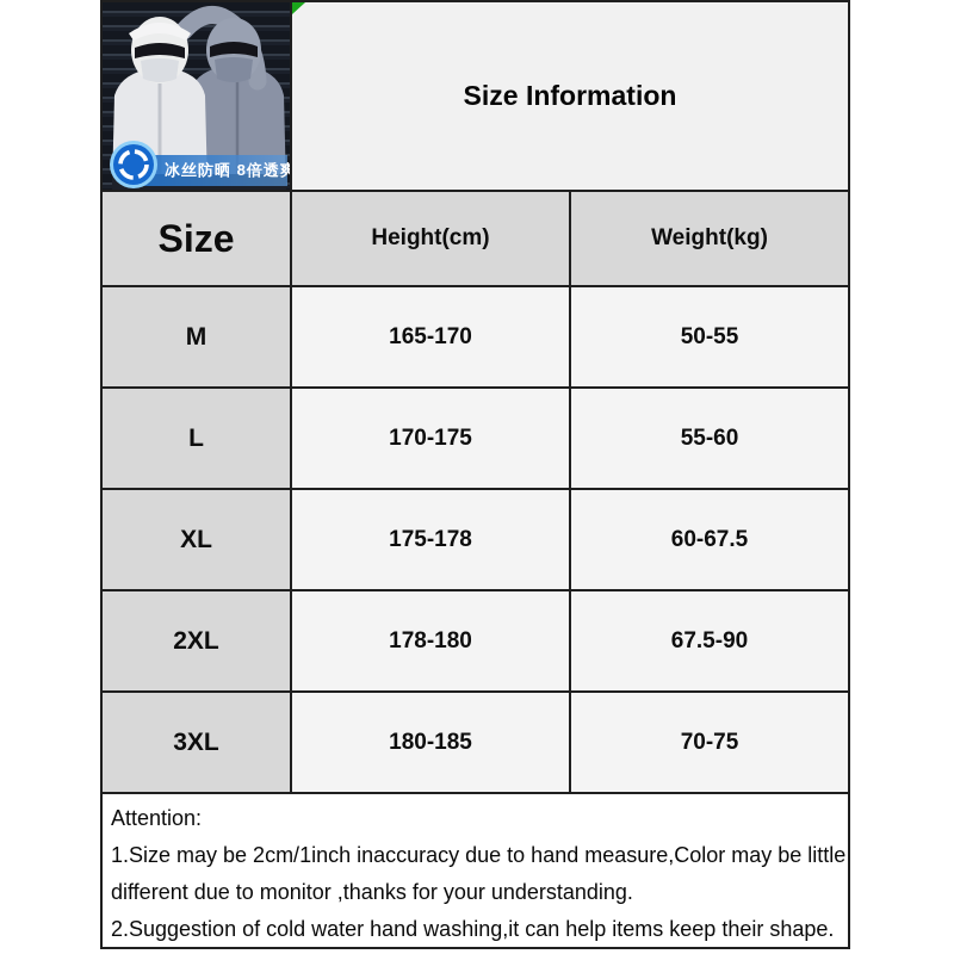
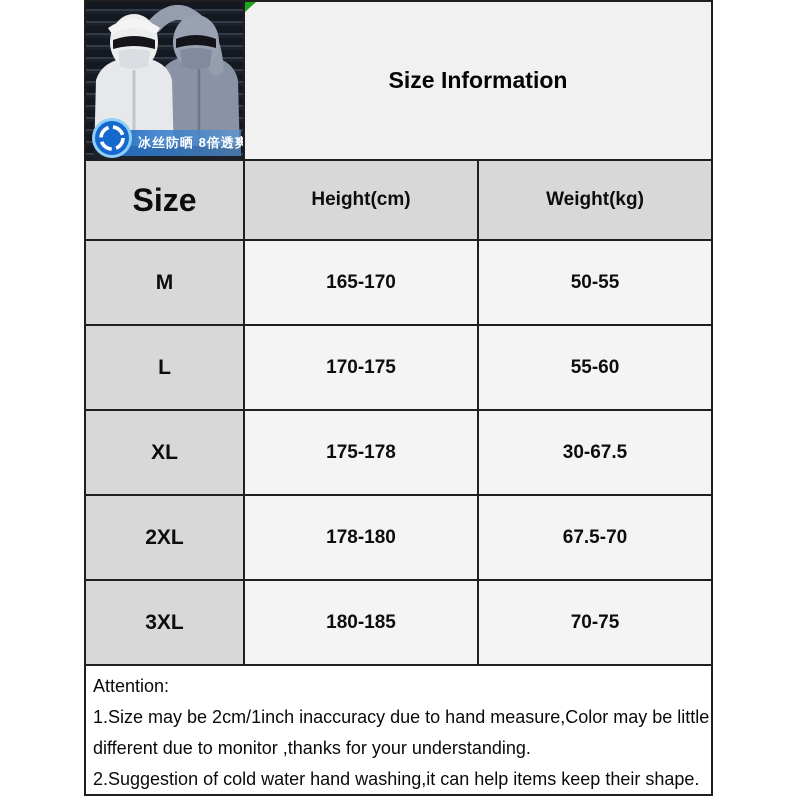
  冰丝防晒 8倍透爽
  Size Information
  Size
  Height(cm)
  Weight(kg)
  M
  165-170
  50-55
  L
  170-175
  55-60
  XL
  175-178
- 60-67.5
+ 30-67.5
  2XL
  178-180
- 67.5-90
+ 67.5-70
  3XL
  180-185
  70-75
  Attention:
  1.Size may be 2cm/1inch inaccuracy due to hand measure,Color may be little
  different due to monitor ,thanks for your understanding.
  2.Suggestion of cold water hand washing,it can help items keep their shape.
